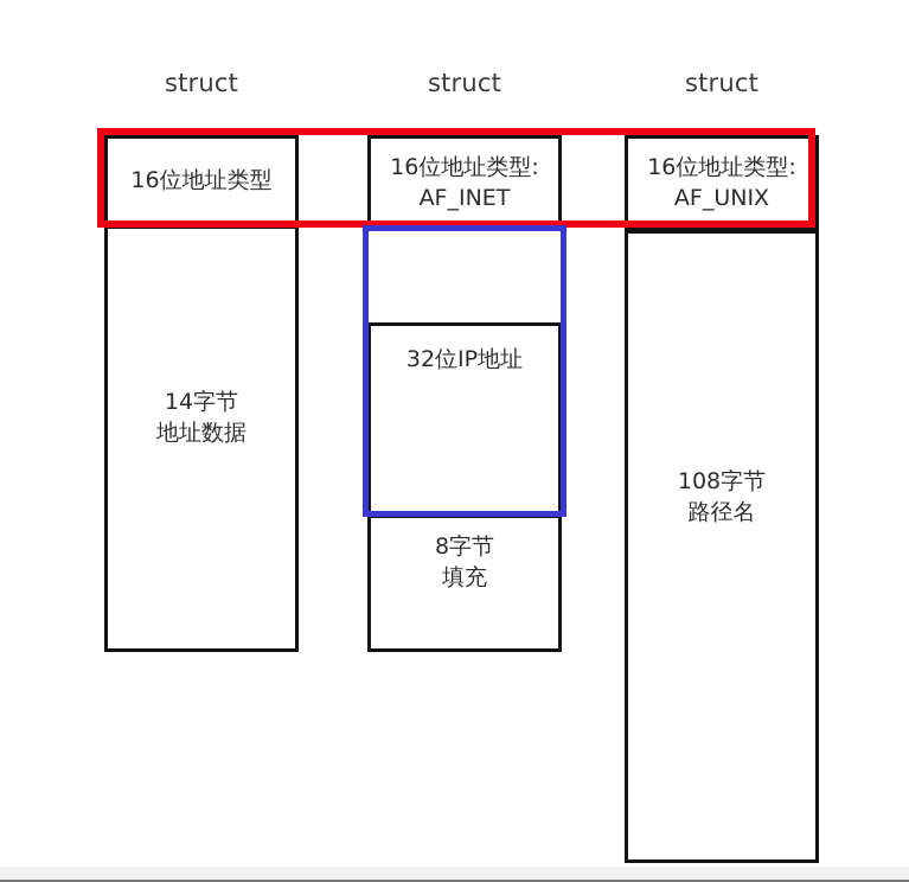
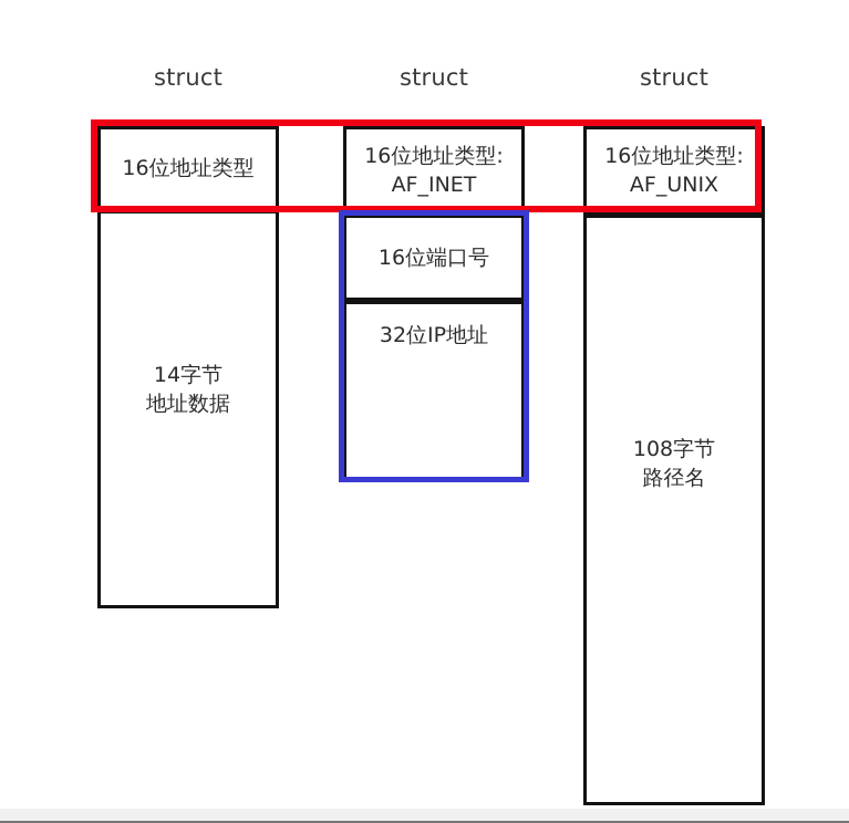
  struct
  struct
  struct
  16位地址类型
  14字节
  地址数据
  16位地址类型:
  AF_INET
+ 16位端口号
  32位IP地址
- 8字节
- 填充
  16位地址类型:
  AF_UNIX
  108字节
  路径名
